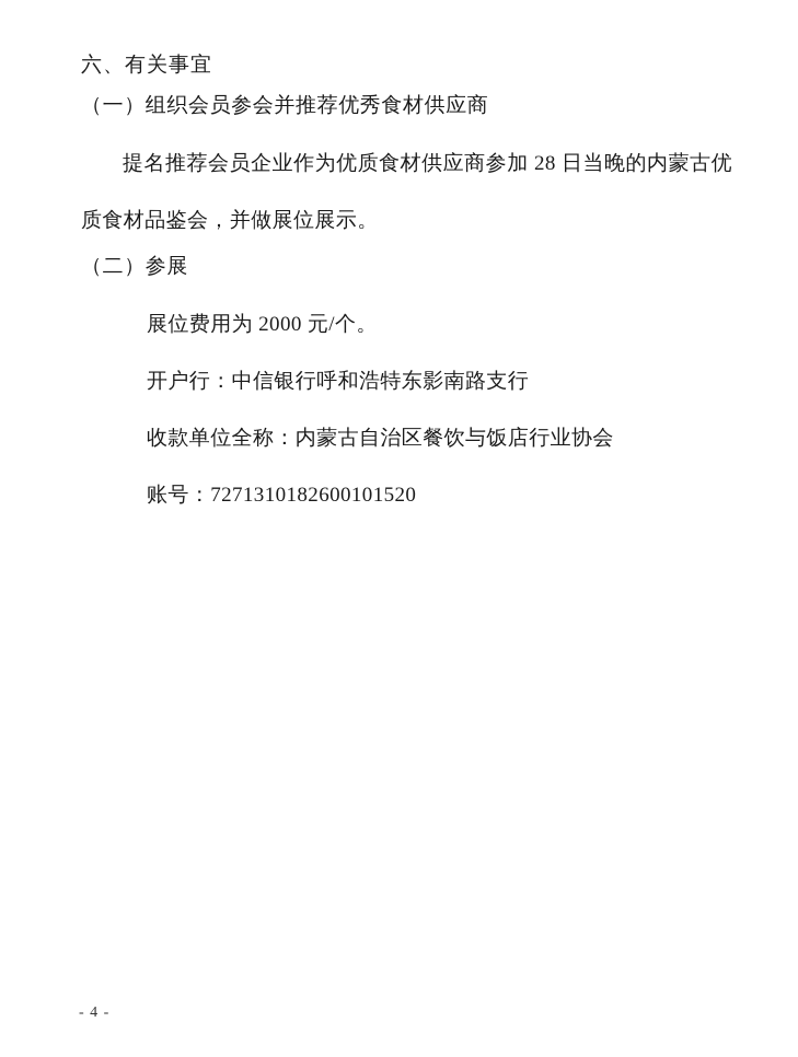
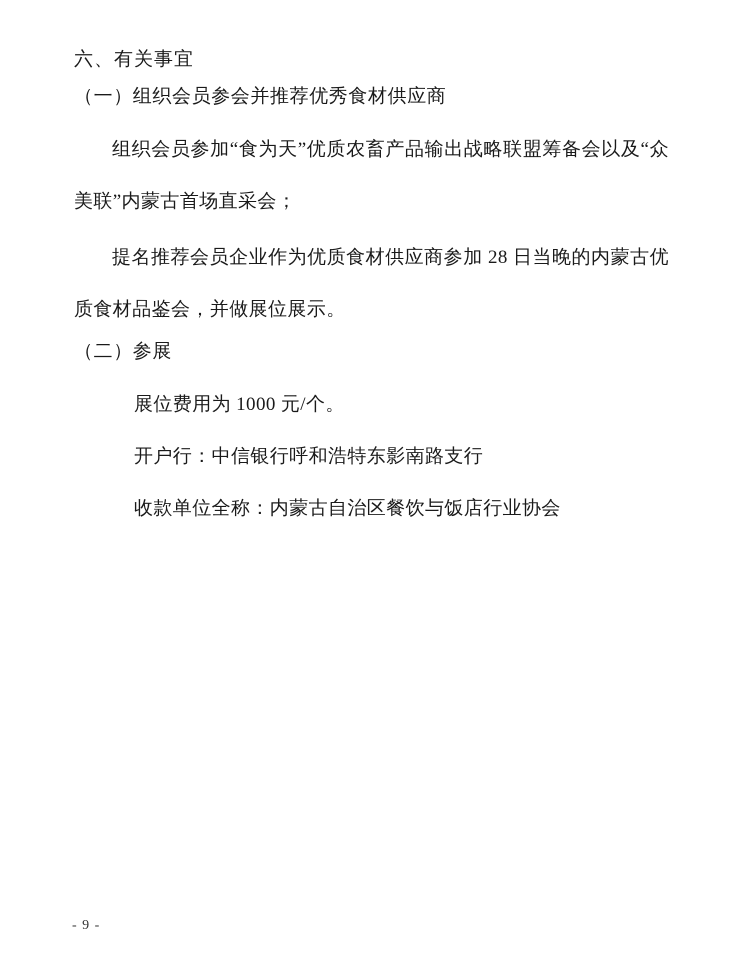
  六、有关事宜
  （一）组织会员参会并推荐优秀食材供应商
+ 组织会员参加“食为天”优质农畜产品输出战略联盟筹备会以及“众美联”内蒙古首场直采会；
  提名推荐会员企业作为优质食材供应商参加 28 日当晚的内蒙古优质食材品鉴会，并做展位展示。
  （二）参展
- 展位费用为 2000 元/个。
+ 展位费用为 1000 元/个。
  开户行：中信银行呼和浩特东影南路支行
  收款单位全称：内蒙古自治区餐饮与饭店行业协会
- 账号：7271310182600101520
- - 4 -
+ - 9 -
